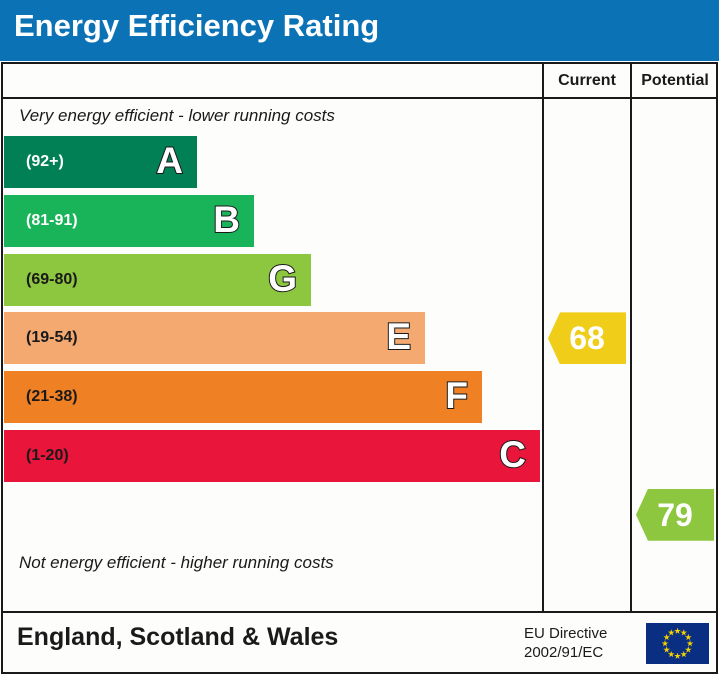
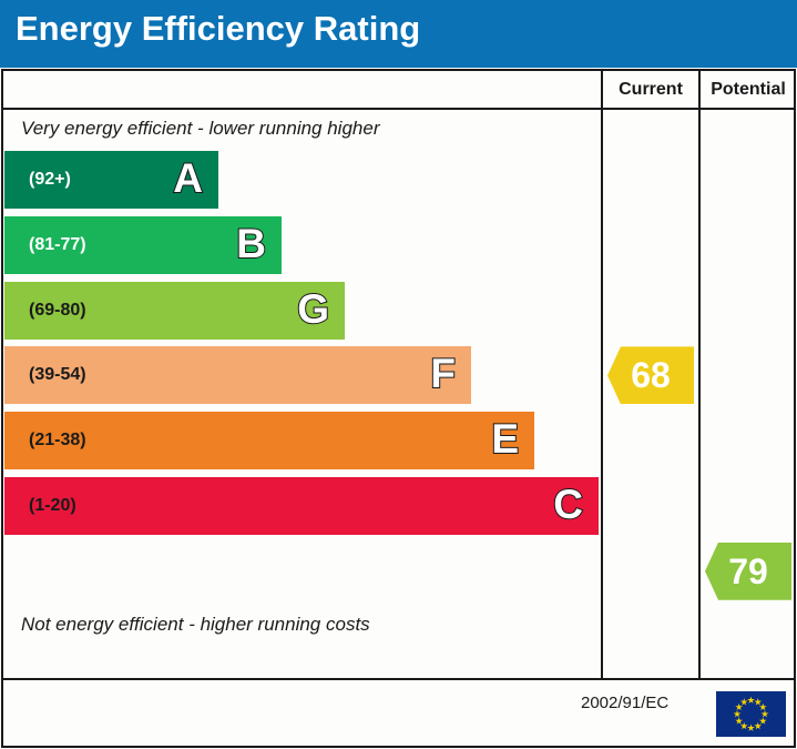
  Energy Efficiency Rating
  Current
  Potential
- Very energy efficient - lower running costs
+ Very energy efficient - lower running higher
  (92+)
  A
- (81-91)
+ (81-77)
  B
  (69-80)
  G
- (19-54)
+ (39-54)
- E
+ F
  (21-38)
- F
+ E
  (1-20)
  C
  68
  79
  Not energy efficient - higher running costs
- England, Scotland & Wales
- EU Directive
  2002/91/EC
